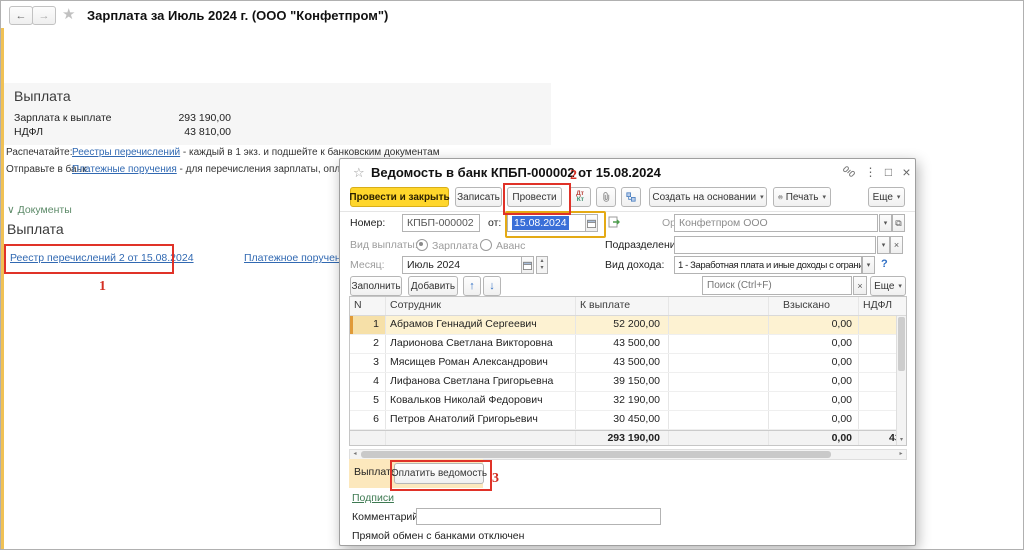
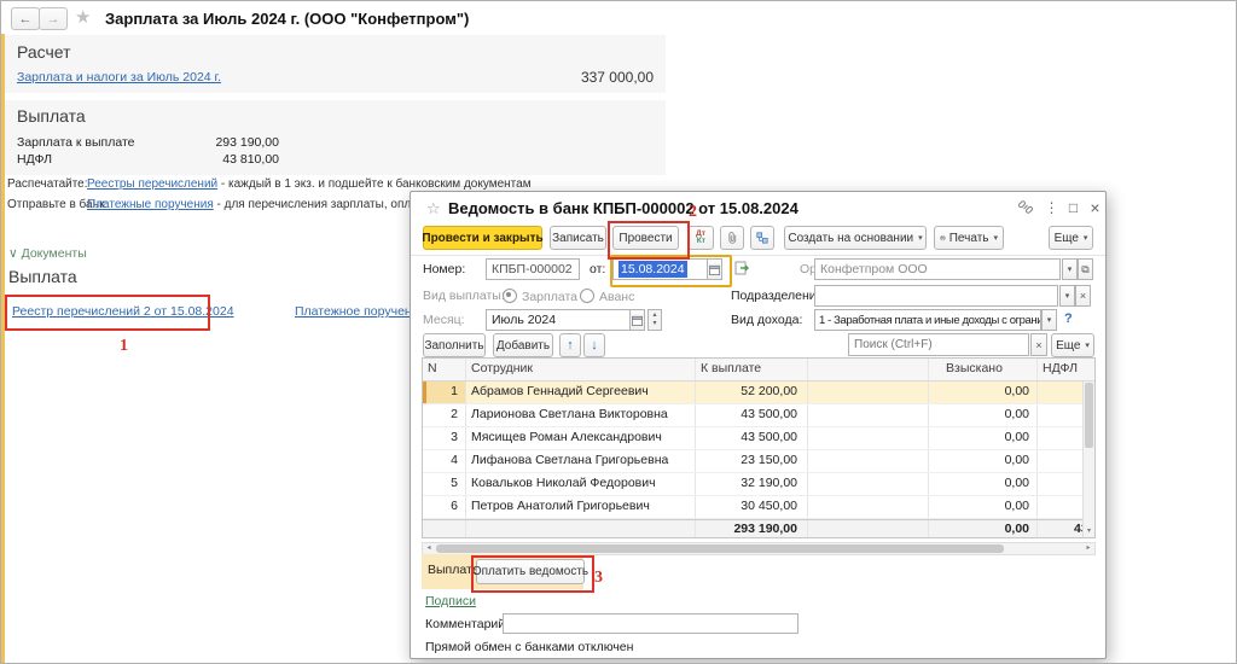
  ←
  →
  ★
  Зарплата за Июль 2024 г. (ООО "Конфетпром")
+ Расчет
+ Зарплата и налоги за Июль 2024 г.
+ 337 000,00
  Выплата
  Зарплата к выплате
  293 190,00
  НДФЛ
  43 810,00
  Распечатайте:Реестры перечислений - каждый в 1 экз. и подшейте к банковским документам
  Отправьте в бПлатежные поручения - для перечисления зарплаты, опл
  ∨ Документы
  Выплата
  Реестр перечислений 2 от 15.08.2024
  Платежное поручен
  1
  ☆
  Ведомость в банк КПБП-000002 от 15.08.2024
  ⋮
  □
  ×
  Провести и закрыть
  Записать
  Провести
  Создать на основании
  Печать
  Еще
  2
  Номер:
  КПБП-000002
  от:
  15.08.2024
  Конфетпром ООО
  ⧉
  Вид выплаты
  Зарплата
  Аванс
  Подразделени
  ×
  Месяц:
  Июль 2024
  Вид дохода:
  1 - Заработная плата и иные доходы с ограни
  ?
  Заполнить
  Добавить
  ↑
  ↓
  Поиск (Ctrl+F)
  ×
  Еще
  N
  Сотрудник
  К выплате
  Взыскано
  НДФЛ
  1
  Абрамов Геннадий Сергеевич
  52 200,00
  0,00
  2
  Ларионова Светлана Викторовна
  43 500,00
  0,00
  3
  Мясищев Роман Александрович
  43 500,00
  0,00
  4
  Лифанова Светлана Григорьевна
- 39 150,00
+ 23 150,00
  0,00
  5
  Ковальков Николай Федорович
  32 190,00
  0,00
  6
  Петров Анатолий Григорьевич
  30 450,00
  0,00
  293 190,00
  0,00
  Выплат
  Оплатить ведомост
  3
  Подписи
  Комментари
  Прямой обмен с банками отключен
